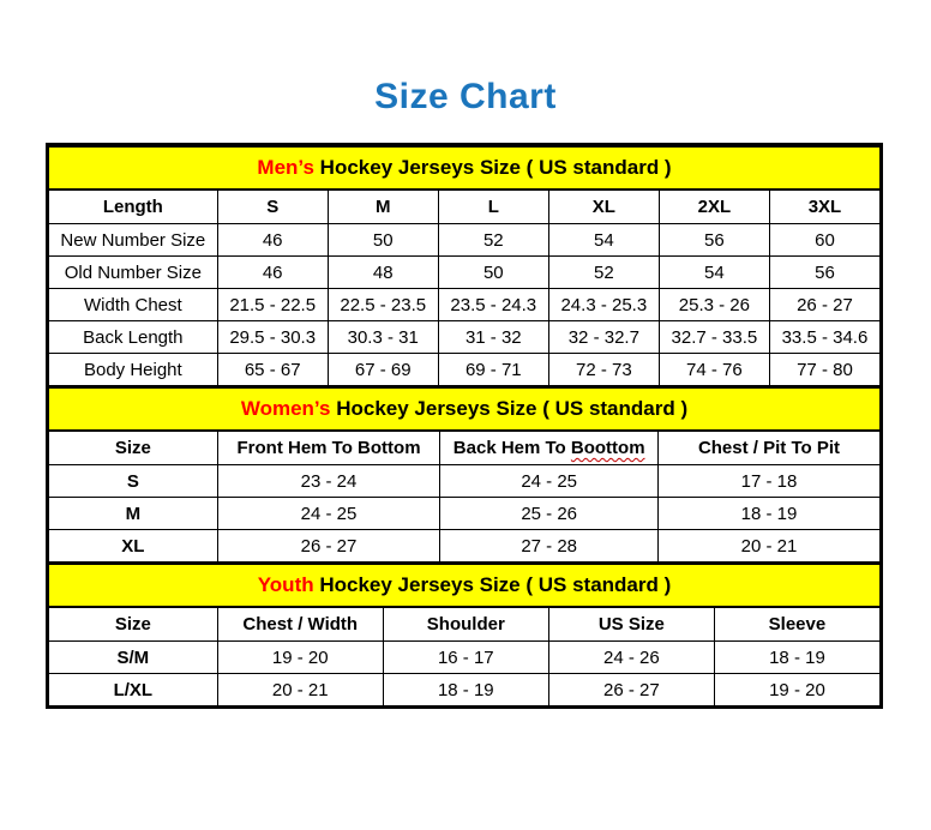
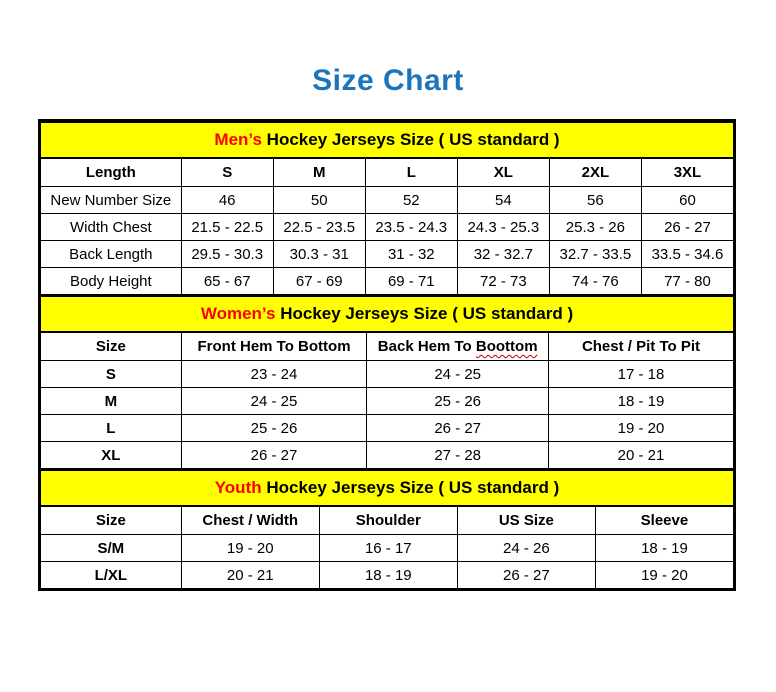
  Size Chart
  Men’s Hockey Jerseys Size ( US standard )
  Length	S	M	L	XL	2XL	3XL
  New Number Size	46	50	52	54	56	60
- Old Number Size	46	48	50	52	54	56
  Width Chest	21.5 - 22.5	22.5 - 23.5	23.5 - 24.3	24.3 - 25.3	25.3 - 26	26 - 27
  Back Length	29.5 - 30.3	30.3 - 31	31 - 32	32 - 32.7	32.7 - 33.5	33.5 - 34.6
  Body Height	65 - 67	67 - 69	69 - 71	72 - 73	74 - 76	77 - 80
  Women’s Hockey Jerseys Size ( US standard )
  Size	Front Hem To Bottom	Back Hem To Boottom	Chest / Pit To Pit
  S	23 - 24	24 - 25	17 - 18
  M	24 - 25	25 - 26	18 - 19
+ L	25 - 26	26 - 27	19 - 20
  XL	26 - 27	27 - 28	20 - 21
  Youth Hockey Jerseys Size ( US standard )
  Size	Chest / Width	Shoulder	US Size	Sleeve
  S/M	19 - 20	16 - 17	24 - 26	18 - 19
  L/XL	20 - 21	18 - 19	26 - 27	19 - 20
